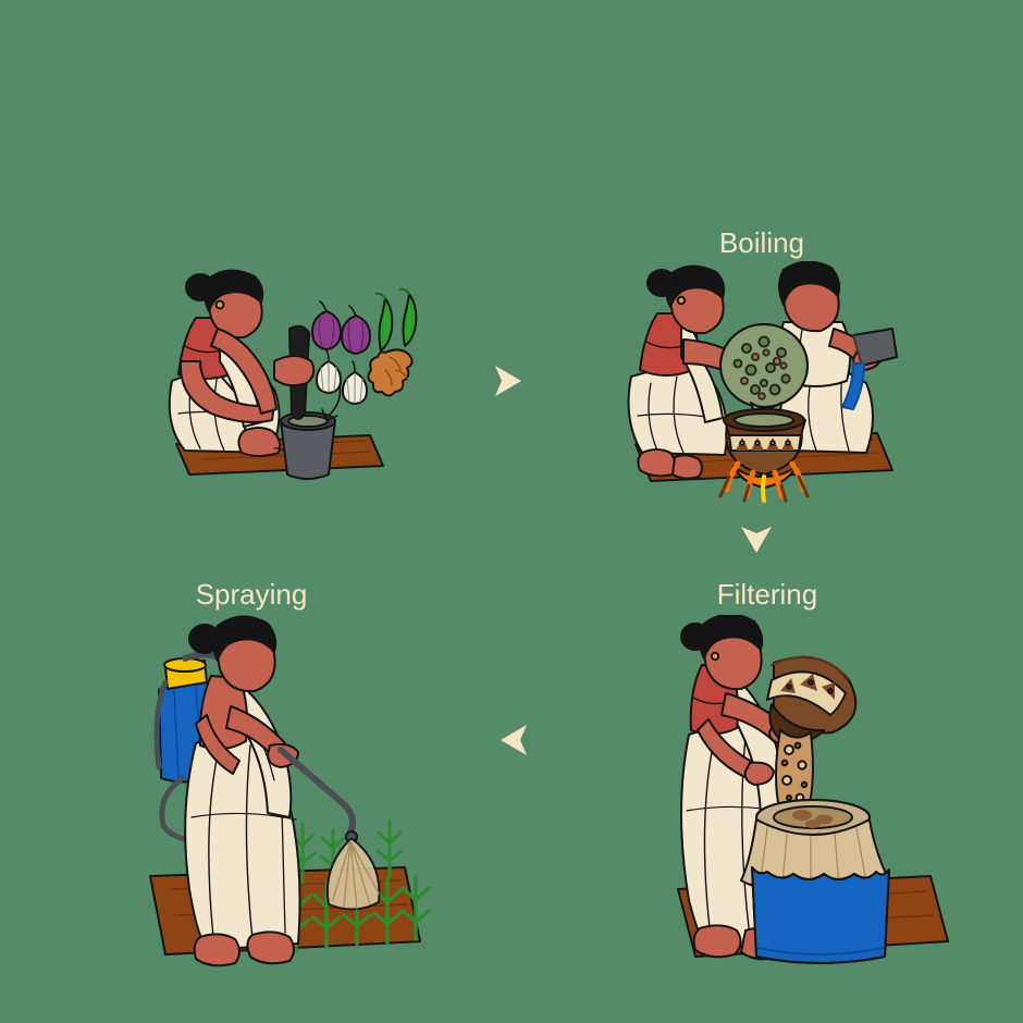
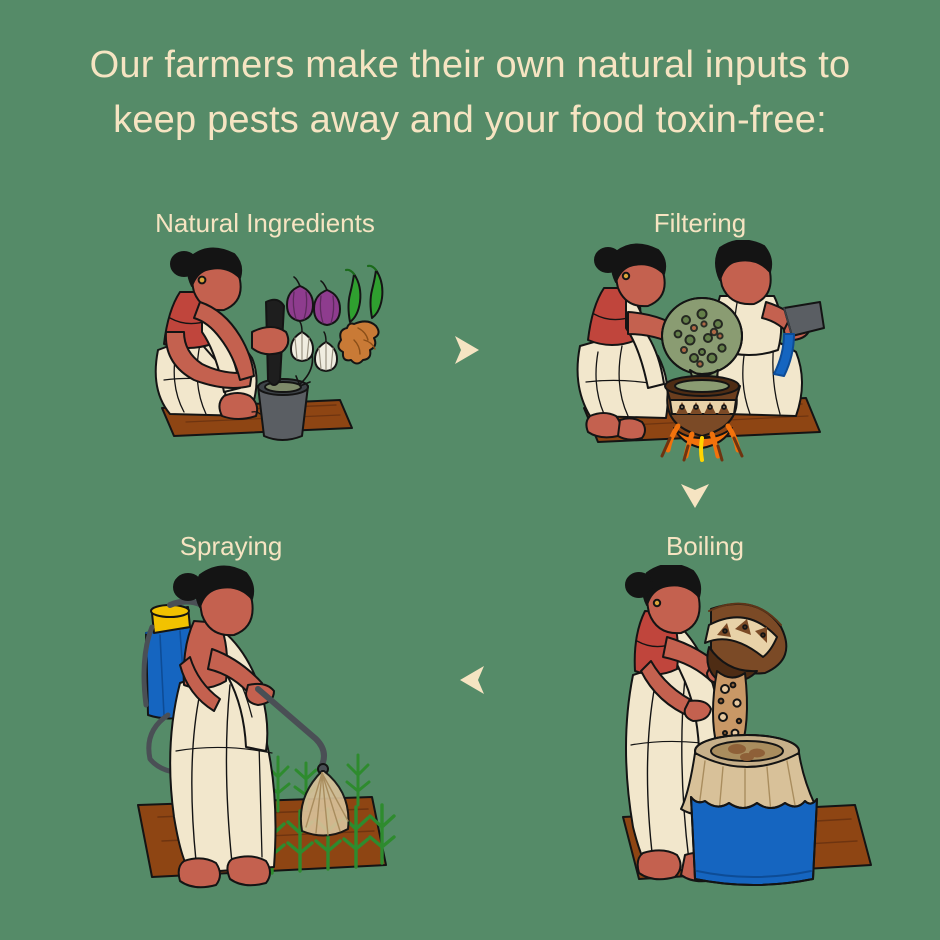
+ Our farmers make their own natural inputs to
+ keep pests away and your food toxin-free:
+ Natural Ingredients
- Boiling
+ Filtering
  Spraying
- Filtering
+ Boiling
